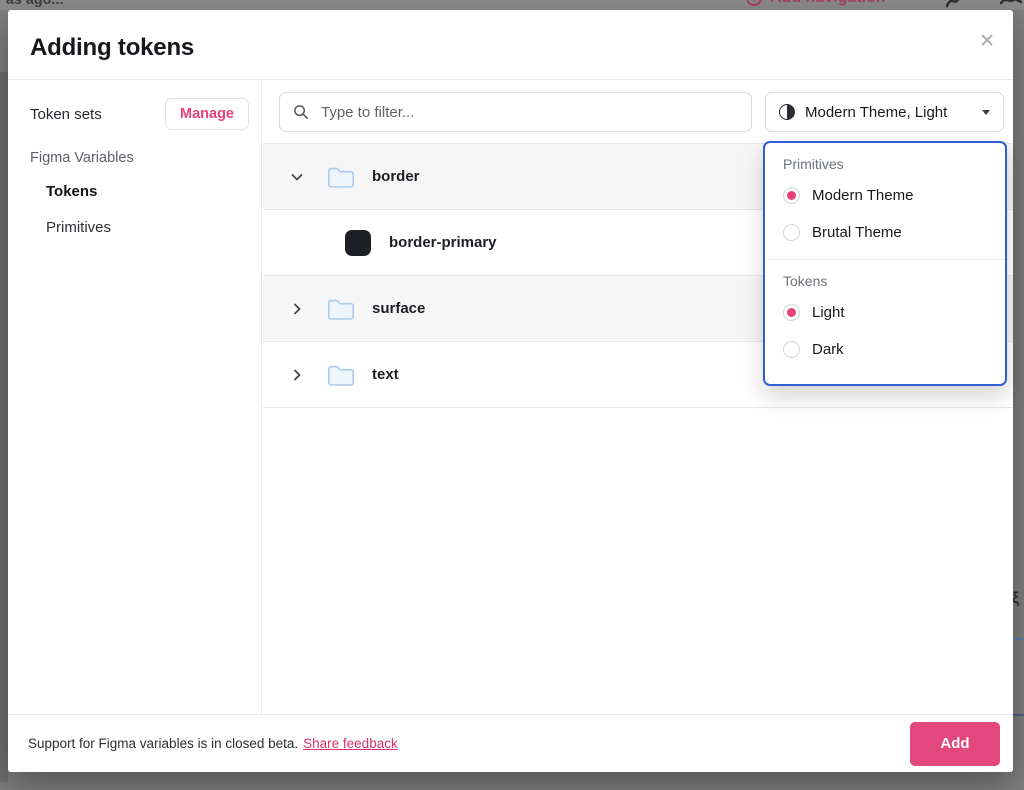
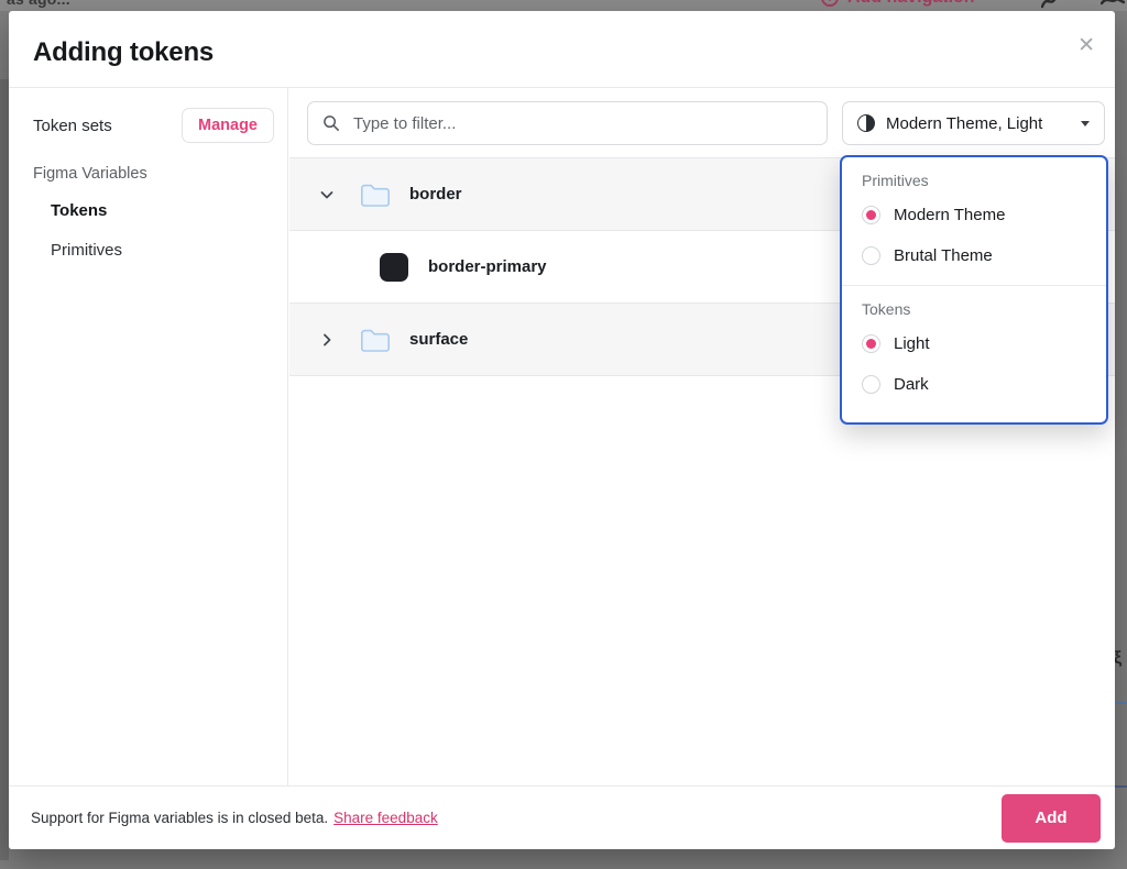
  ξ
  Adding tokens
  ✕
  Token sets
  Manage
  Figma Variables
  Tokens
  Primitives
  Type to filter...
  Modern Theme, Light
  border
  border-primary
  surface
- text
  Primitives
  Modern Theme
  Brutal Theme
  Tokens
  Light
  Dark
  Support for Figma variables is in closed beta.
  Share feedback
  Add
